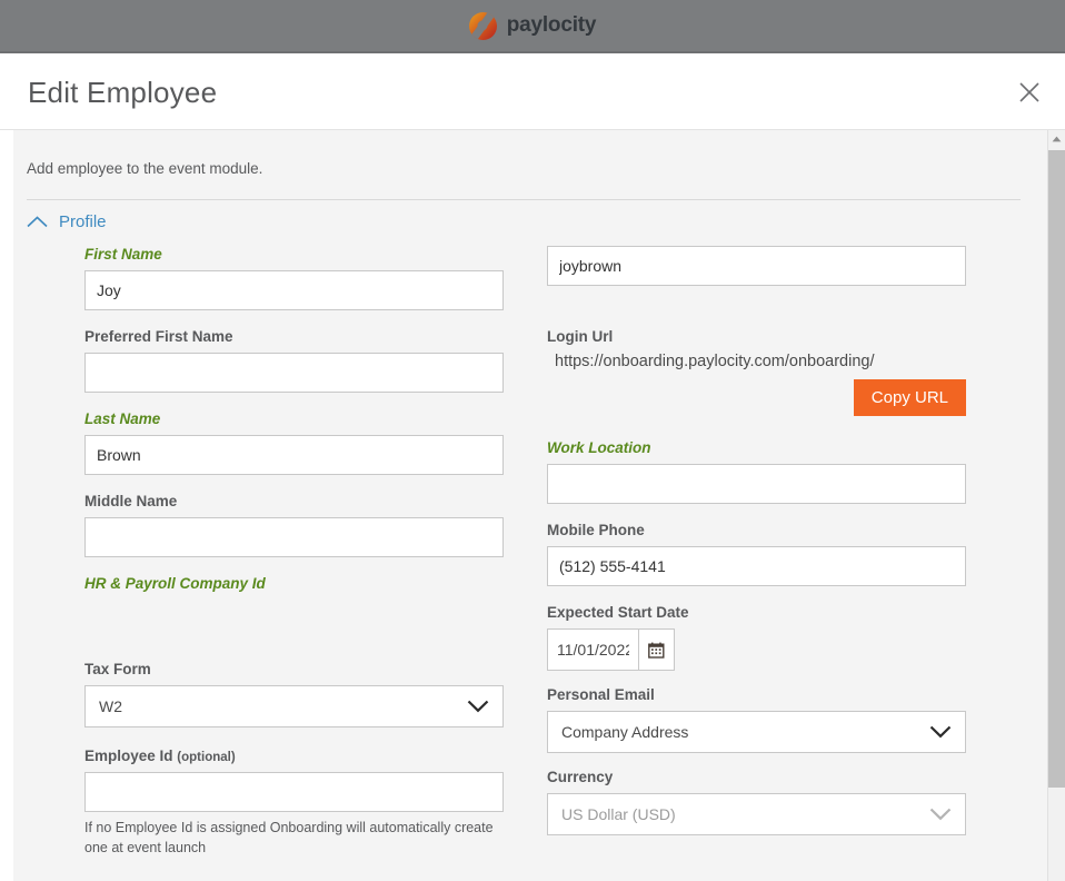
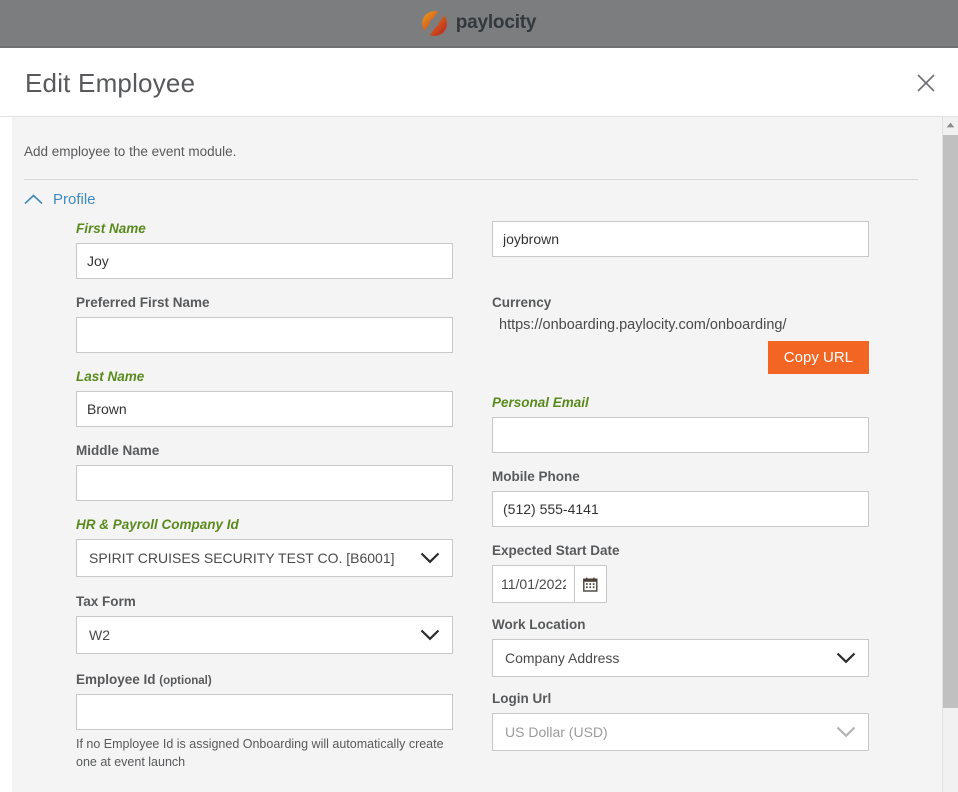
  paylocity
  Edit Employee
  Add employee to the event module.
  Profile
  First Name
  Joy
  Preferred First Name
  Last Name
  Brown
  Middle Name
  HR & Payroll Company Id
+ SPIRIT CRUISES SECURITY TEST CO. [B6001]
  Tax Form
  W2
  Employee Id (optional)
  If no Employee Id is assigned Onboarding will automatically create one at event launch
  joybrown
- Login Url
+ Currency
  https://onboarding.paylocity.com/onboarding/
  Copy URL
- Work Location
+ Personal Email
  Mobile Phone
  (512) 555-4141
  Expected Start Date
  11/01/202
- Personal Email
+ Work Location
  Company Address
- Currency
+ Login Url
  US Dollar (USD)
